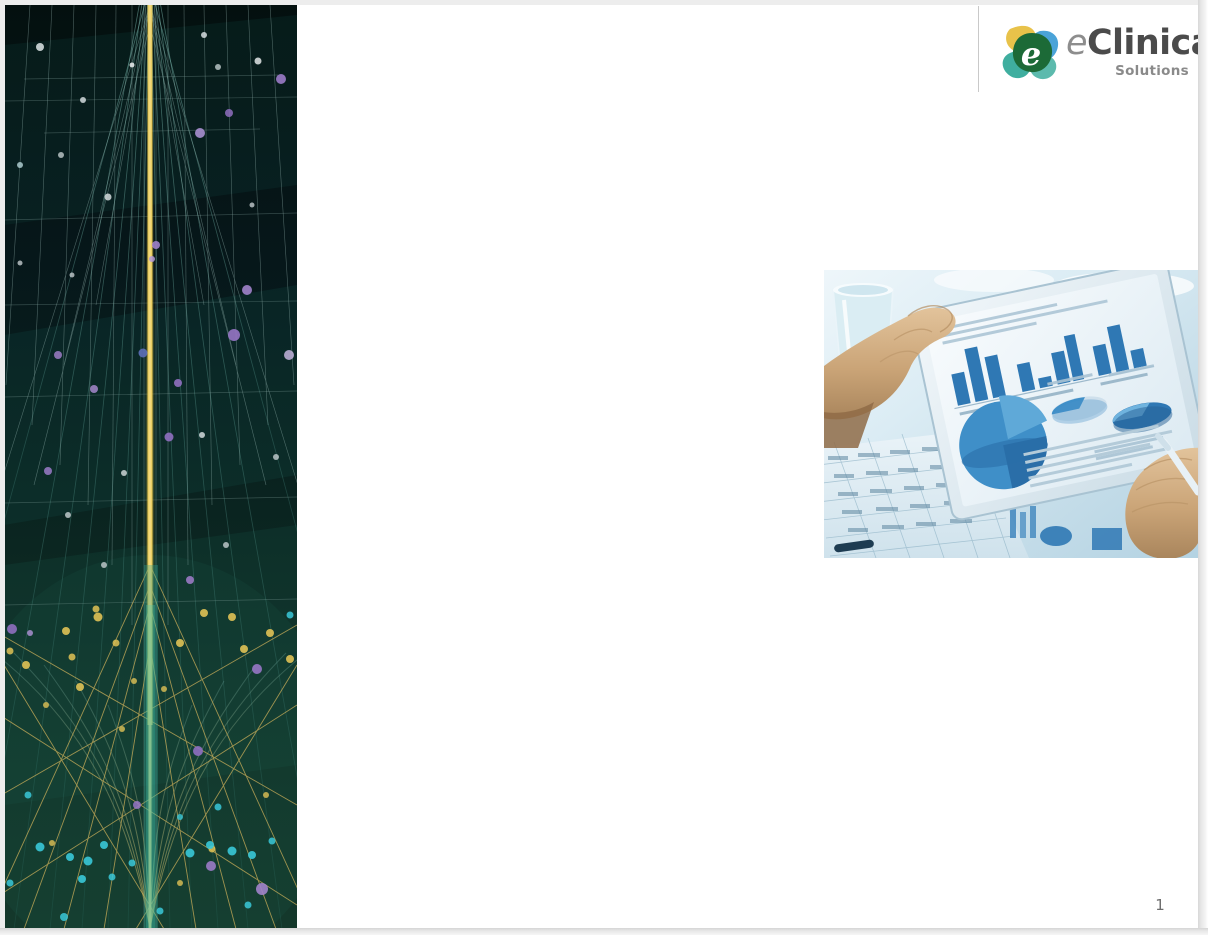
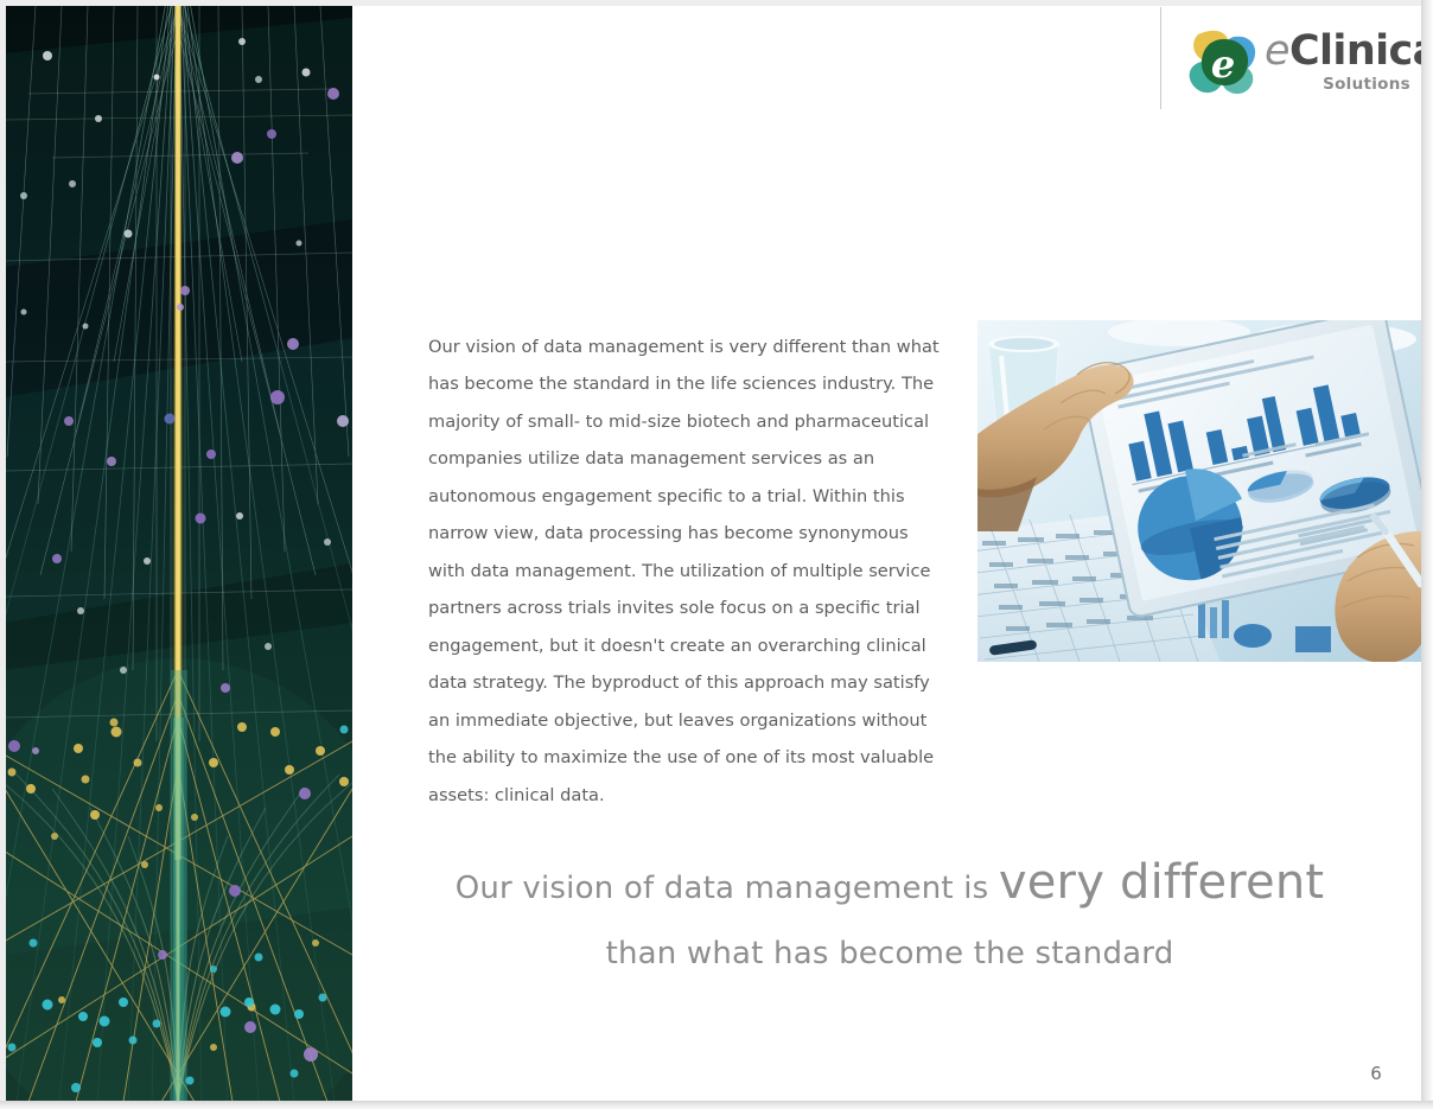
  e
  eClinic
  Solutions
+ Our vision of data management is very different than what has become the standard in the life sciences industry. The majority of small- to mid-size biotech and pharmaceutical companies utilize data management services as an autonomous engagement specific to a trial. Within this narrow view, data processing has become synonymous with data management. The utilization of multiple service partners across trials invites sole focus on a specific trial engagement, but it doesn't create an overarching clinical data strategy. The byproduct of this approach may satisfy an immediate objective, but leaves organizations without the ability to maximize the use of one of its most valuable assets: clinical data.
+ Our vision of data management is very different
+ than what has become the standard
- 1
+ 6
